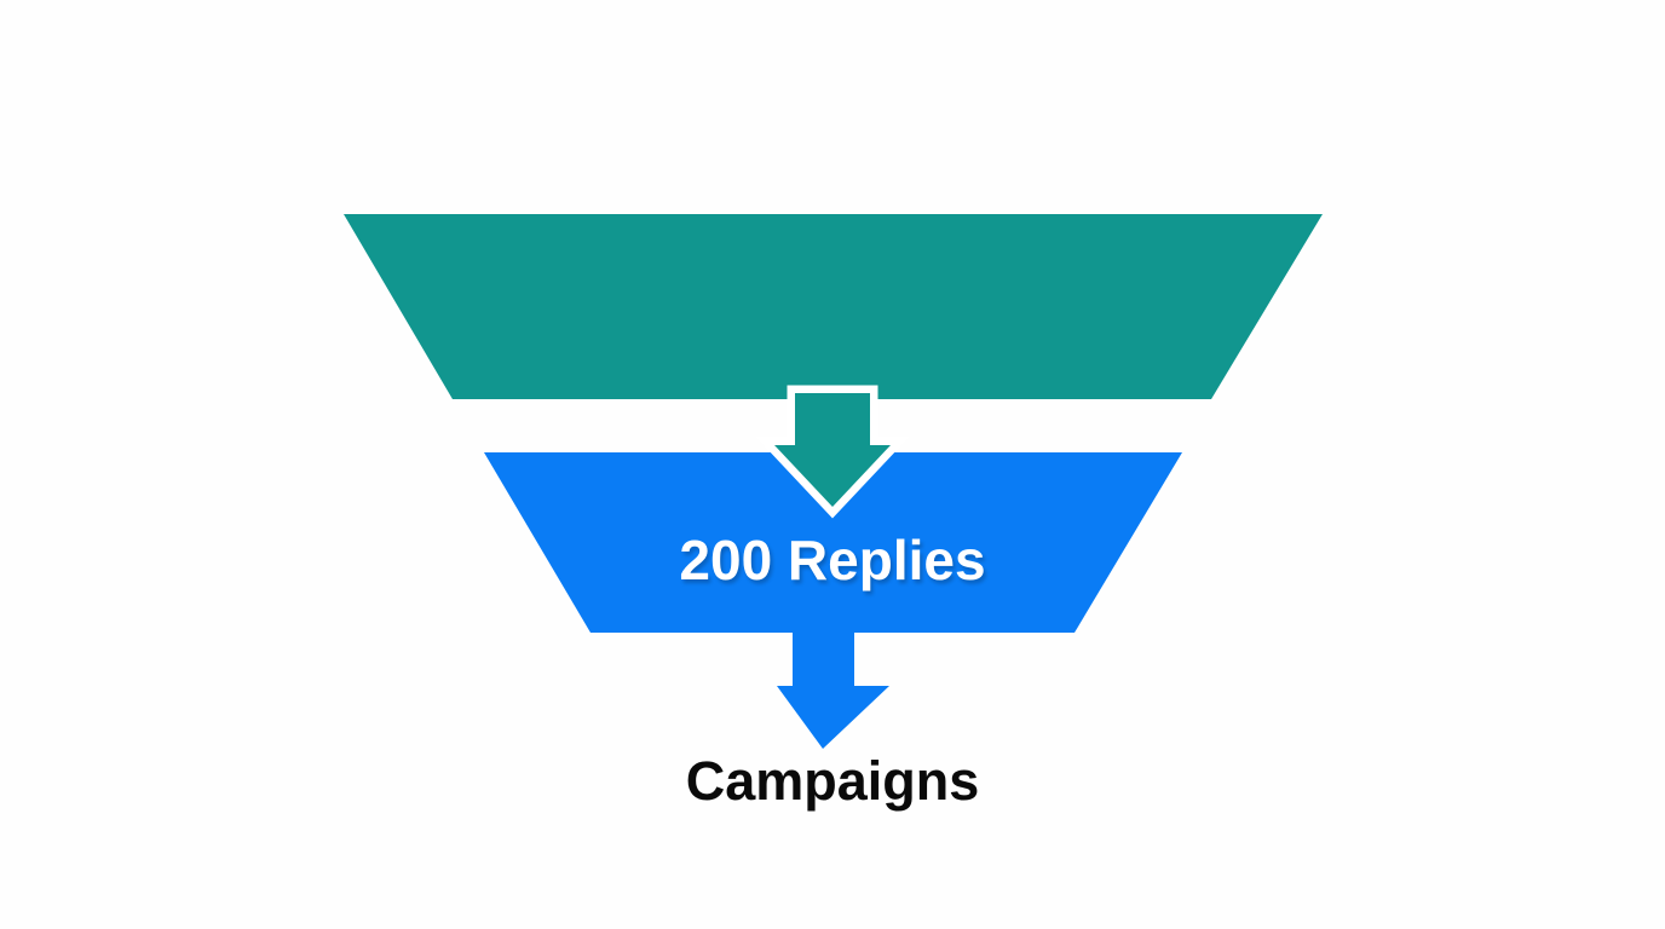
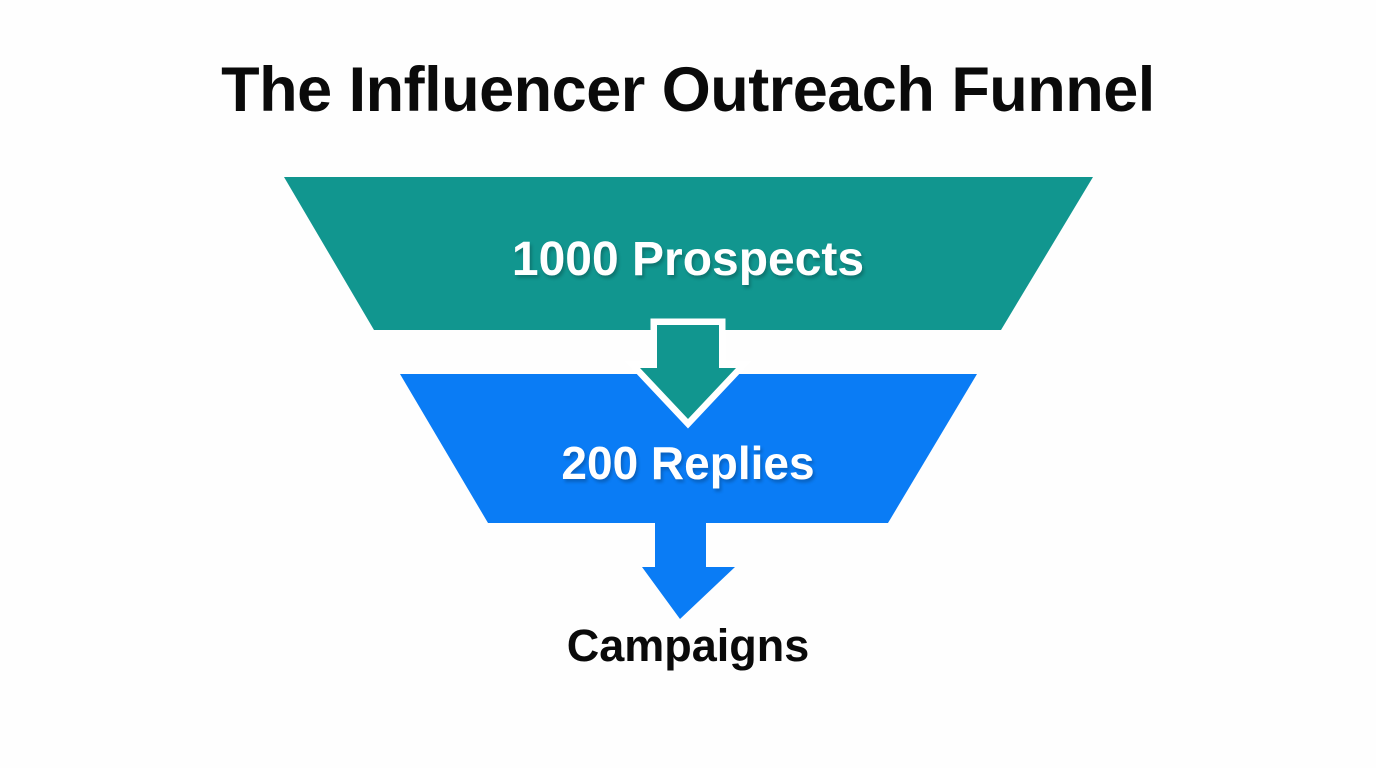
+ The Influencer Outreach Funnel
+ 1000 Prospects
  200 Replies
  Campaigns
